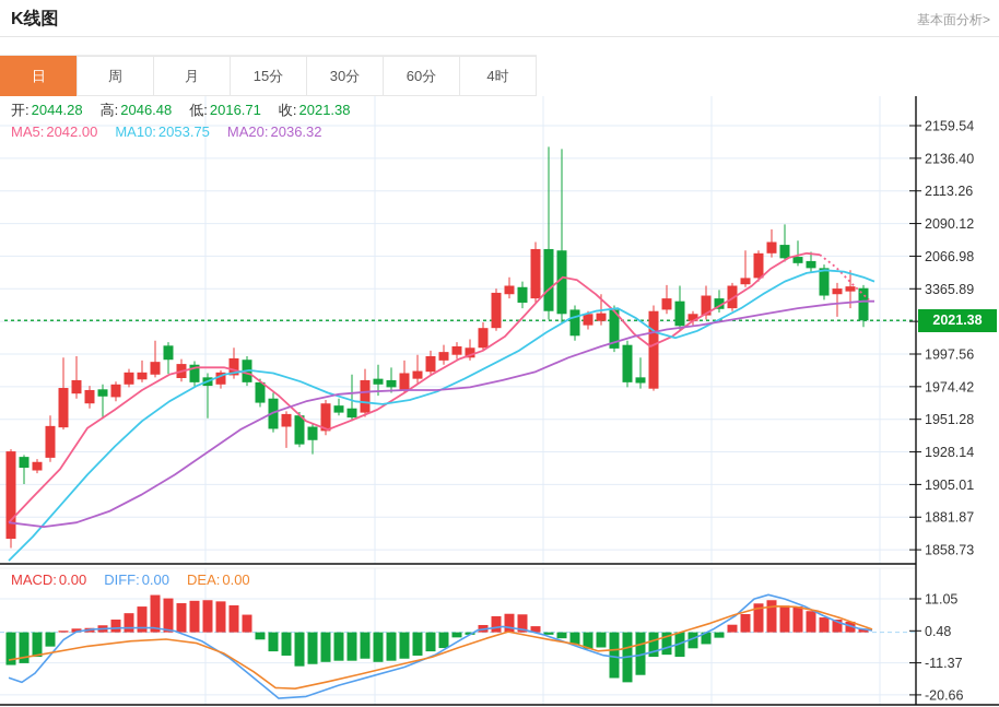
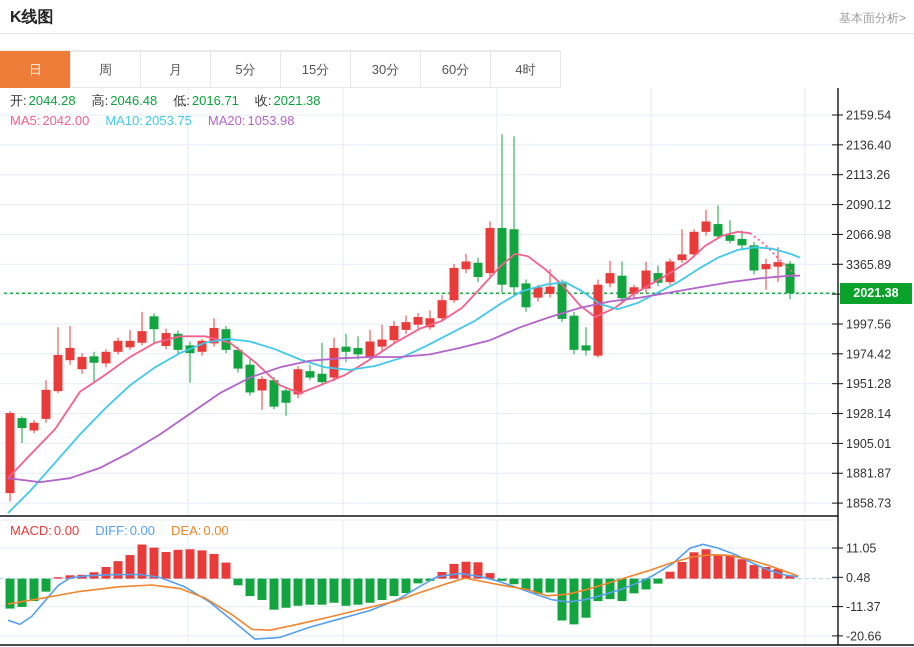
  K线图
  基本面分析>
  日
  周
  月
+ 5分
  15分
  30分
  60分
  4时
  2159.54
  2136.40
  2113.26
  2090.12
  2066.98
  3365.89
  1997.56
  1974.42
  1951.28
  1928.14
  1905.01
  1881.87
  1858.73
  11.05
  0.48
  -11.37
  -20.66
  开: 2044.28 高: 2046.48 低: 2016.71 收: 2021.38
- MA5: 2042.00 MA10: 2053.75 MA20: 2036.32
+ MA5: 2042.00 MA10: 2053.75 MA20: 1053.98
  MACD: 0.00 DIFF: 0.00 DEA: 0.00
  2021.38
